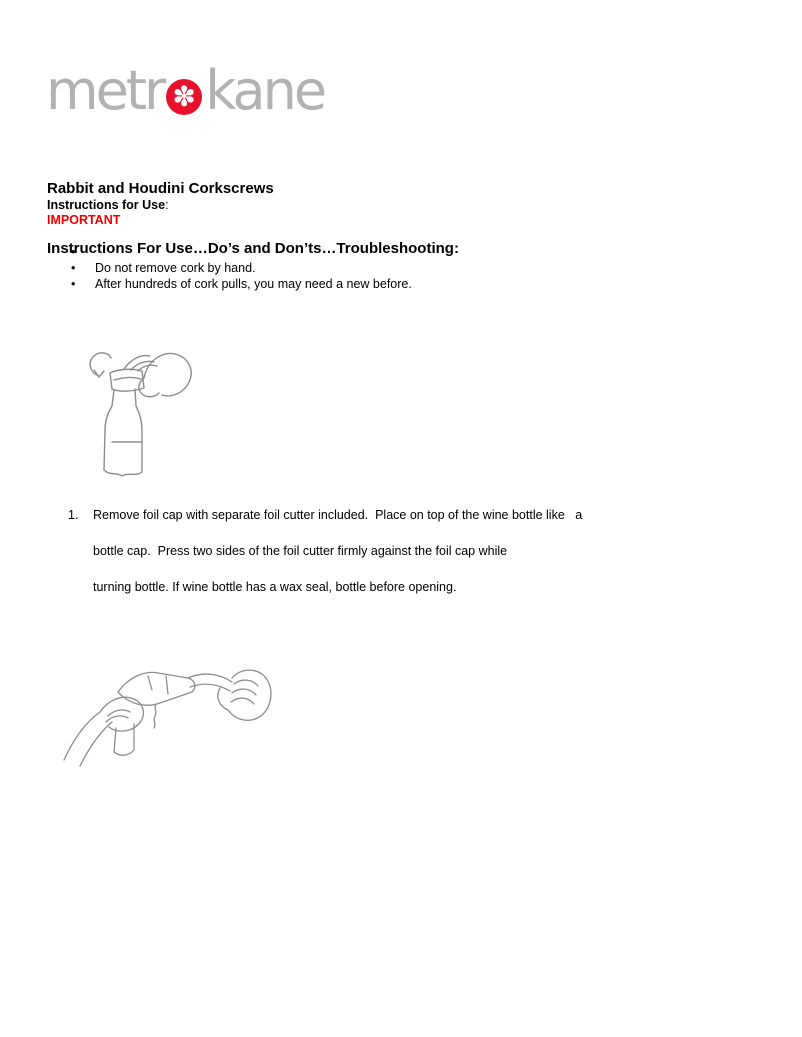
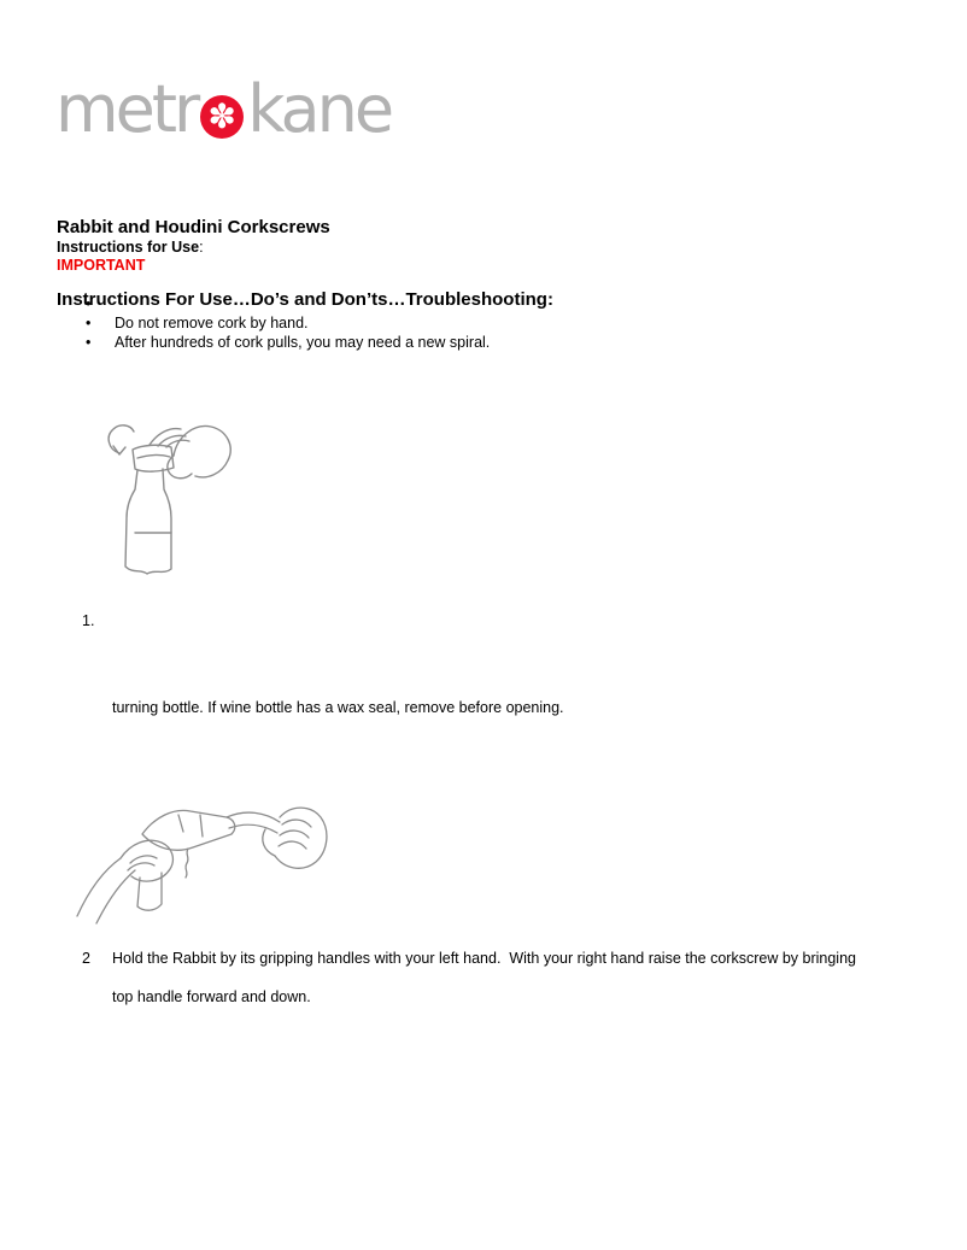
  metr
  ✽
  kane
  Rabbit and Houdini Corkscrews
  Instructions For Use…Do’s and Don’ts…Troubleshooting:
  Instructions for Use:
  IMPORTANT
  •
  •
  Do not remove cork by hand.
  •
- After hundreds of cork pulls, you may need a new before.
+ After hundreds of cork pulls, you may need a new spiral.
  1.
- Remove foil cap with separate foil cutter included. Place on top of the wine bottle like a
- bottle cap. Press two sides of the foil cutter firmly against the foil cap while
- turning bottle. If wine bottle has a wax seal, bottle before opening.
+ turning bottle. If wine bottle has a wax seal, remove before opening.
+ 2
+ Hold the Rabbit by its gripping handles with your left hand. With your right hand raise the corkscrew by bringing
+ top handle forward and down.
